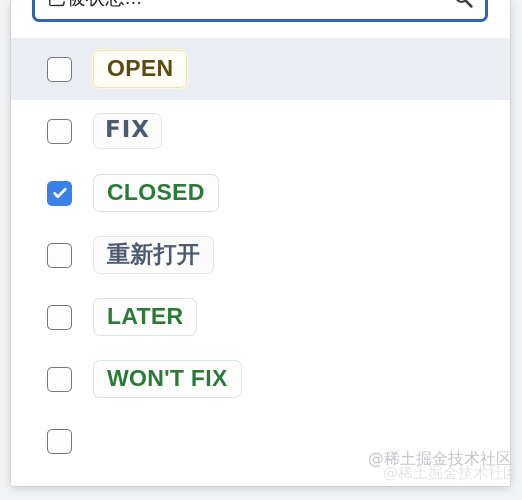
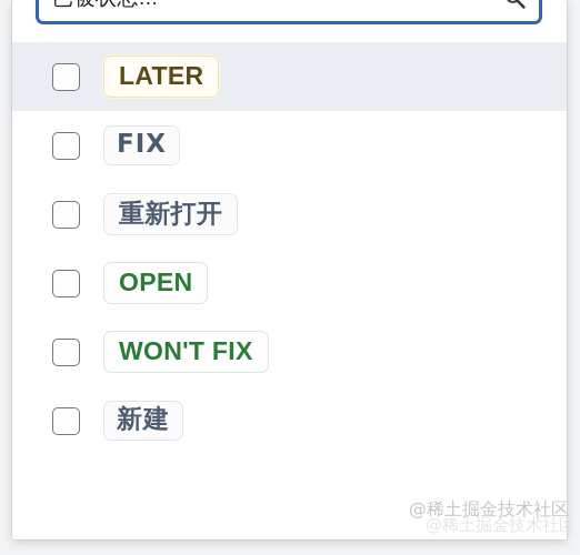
- OPEN
+ LATER
  FIX
- CLOSED
  重新打开
- LATER
+ OPEN
  WON'T FIX
+ 新建
  @稀土掘金技术社区
  @稀土掘金技术社区
